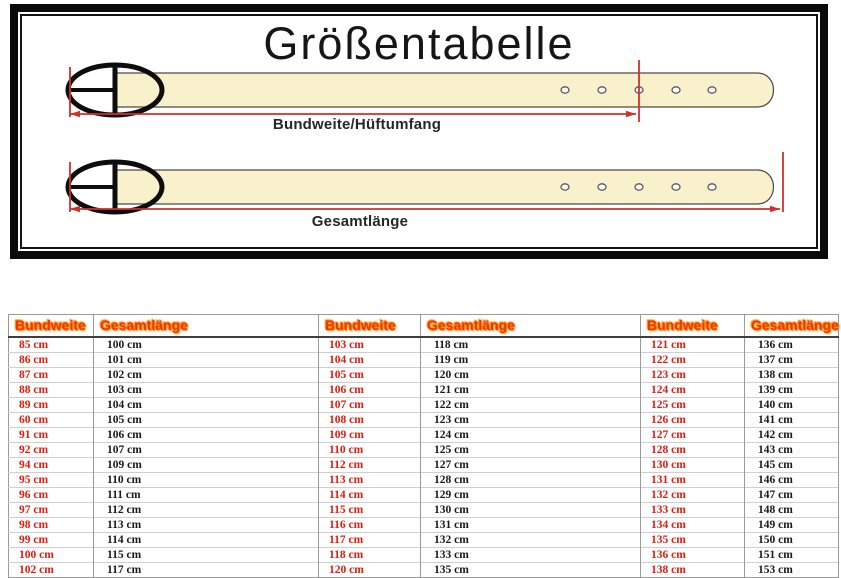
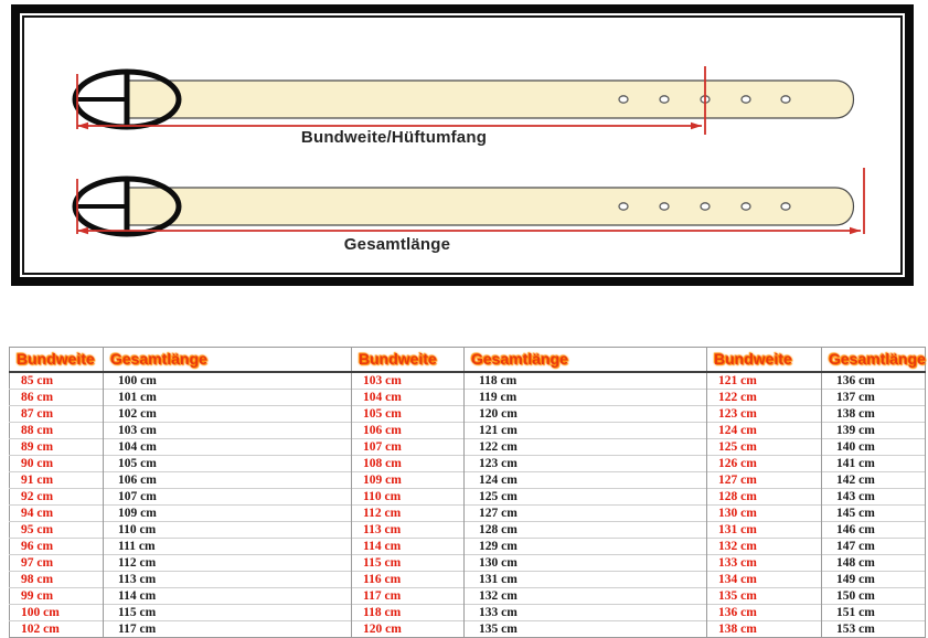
- Größentabelle
  Bundweite/Hüftumfang
  Gesamtlänge
  Bundweite	Gesamtlänge	Bundweite	Gesamtlänge	Bundweite	Gesamtlänge
  85 cm	100 cm	103 cm	118 cm	121 cm	136 cm
  86 cm	101 cm	104 cm	119 cm	122 cm	137 cm
  87 cm	102 cm	105 cm	120 cm	123 cm	138 cm
  88 cm	103 cm	106 cm	121 cm	124 cm	139 cm
  89 cm	104 cm	107 cm	122 cm	125 cm	140 cm
- 60 cm	105 cm	108 cm	123 cm	126 cm	141 cm
+ 90 cm	105 cm	108 cm	123 cm	126 cm	141 cm
  91 cm	106 cm	109 cm	124 cm	127 cm	142 cm
  92 cm	107 cm	110 cm	125 cm	128 cm	143 cm
  94 cm	109 cm	112 cm	127 cm	130 cm	145 cm
  95 cm	110 cm	113 cm	128 cm	131 cm	146 cm
  96 cm	111 cm	114 cm	129 cm	132 cm	147 cm
  97 cm	112 cm	115 cm	130 cm	133 cm	148 cm
  98 cm	113 cm	116 cm	131 cm	134 cm	149 cm
  99 cm	114 cm	117 cm	132 cm	135 cm	150 cm
  100 cm	115 cm	118 cm	133 cm	136 cm	151 cm
  102 cm	117 cm	120 cm	135 cm	138 cm	153 cm
